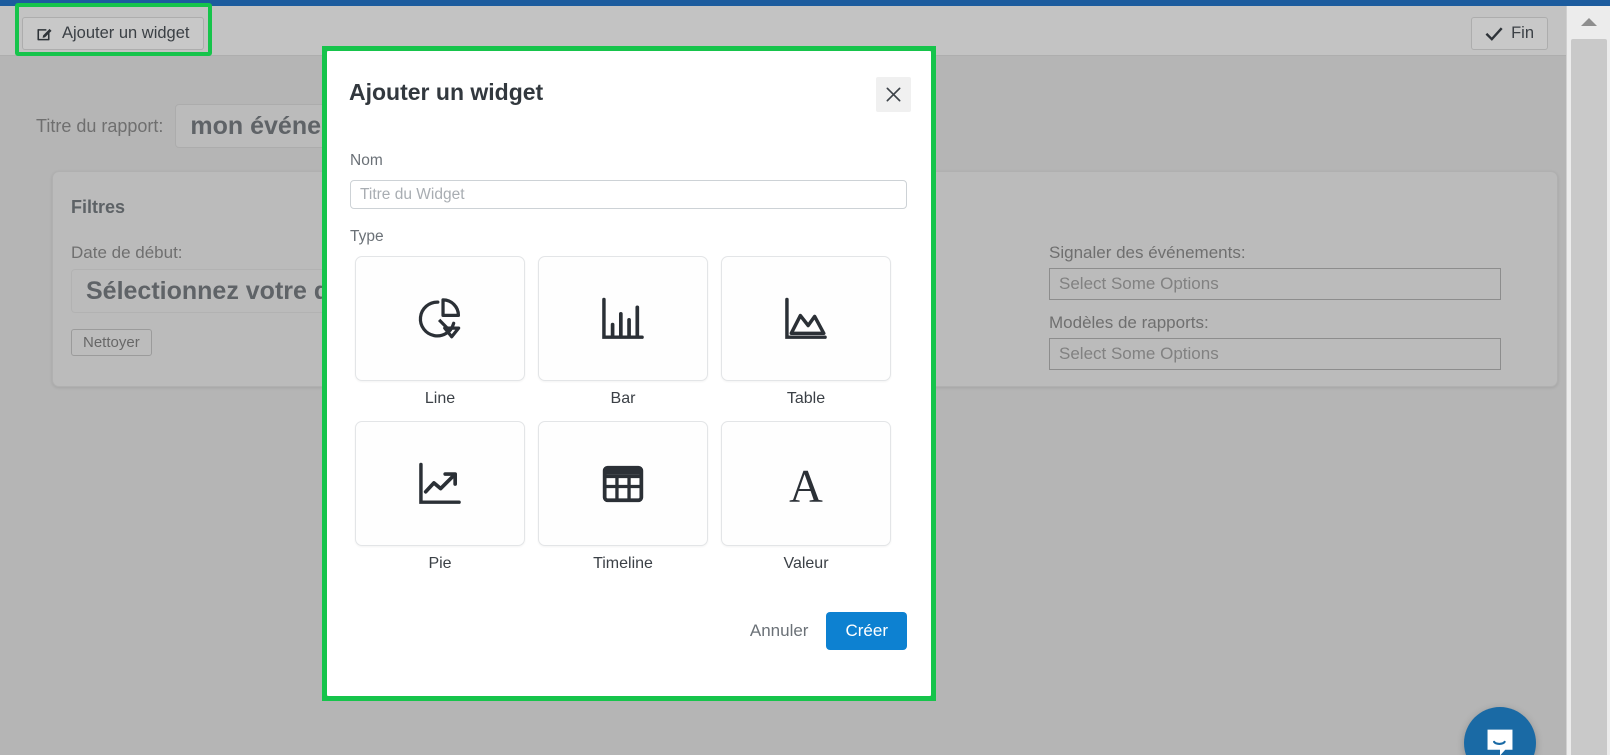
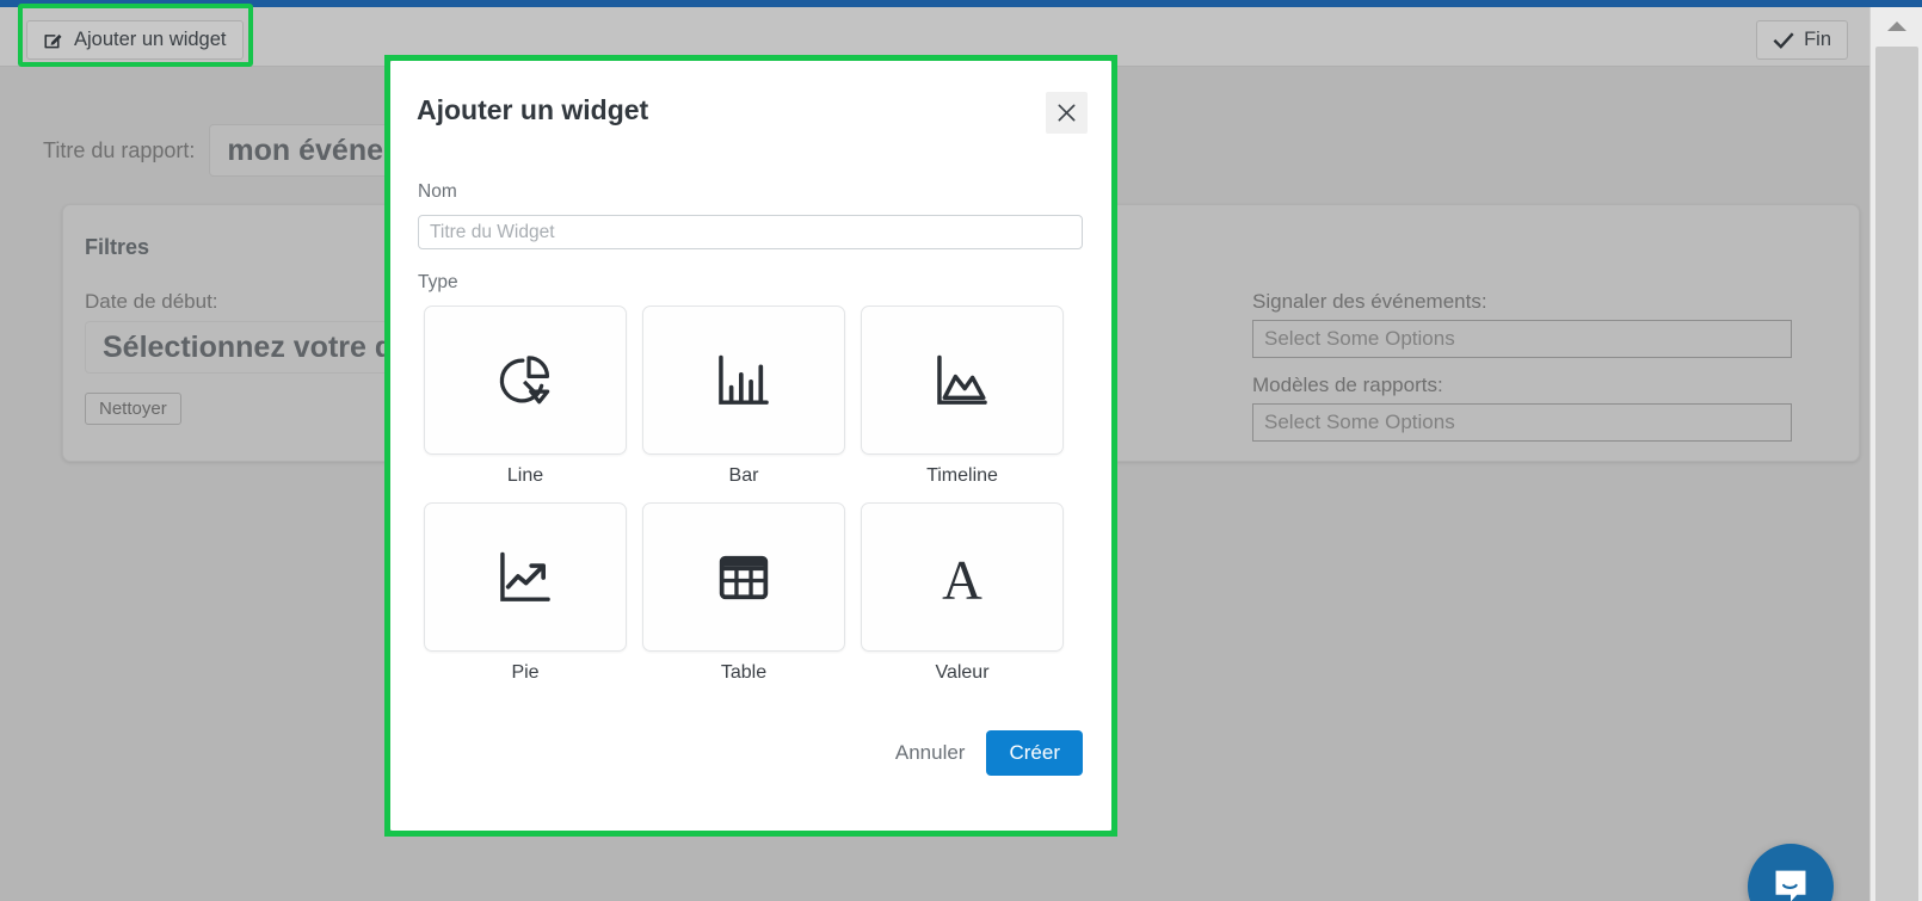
  Titre du rapport:
  mon événe
  Filtres
  Date de début:
  Sélectionnez votre d
  Nettoyer
  Signaler des événements:
  Select Some Options
  Modèles de rapports:
  Select Some Options
  Ajouter un widget
  Fin
  Ajouter un widget
  Nom
  Titre du Widget
  Type
  Line
  Bar
- Table
+ Timeline
  Pie
- Timeline
+ Table
  A
  Valeur
  Annuler
  Créer
